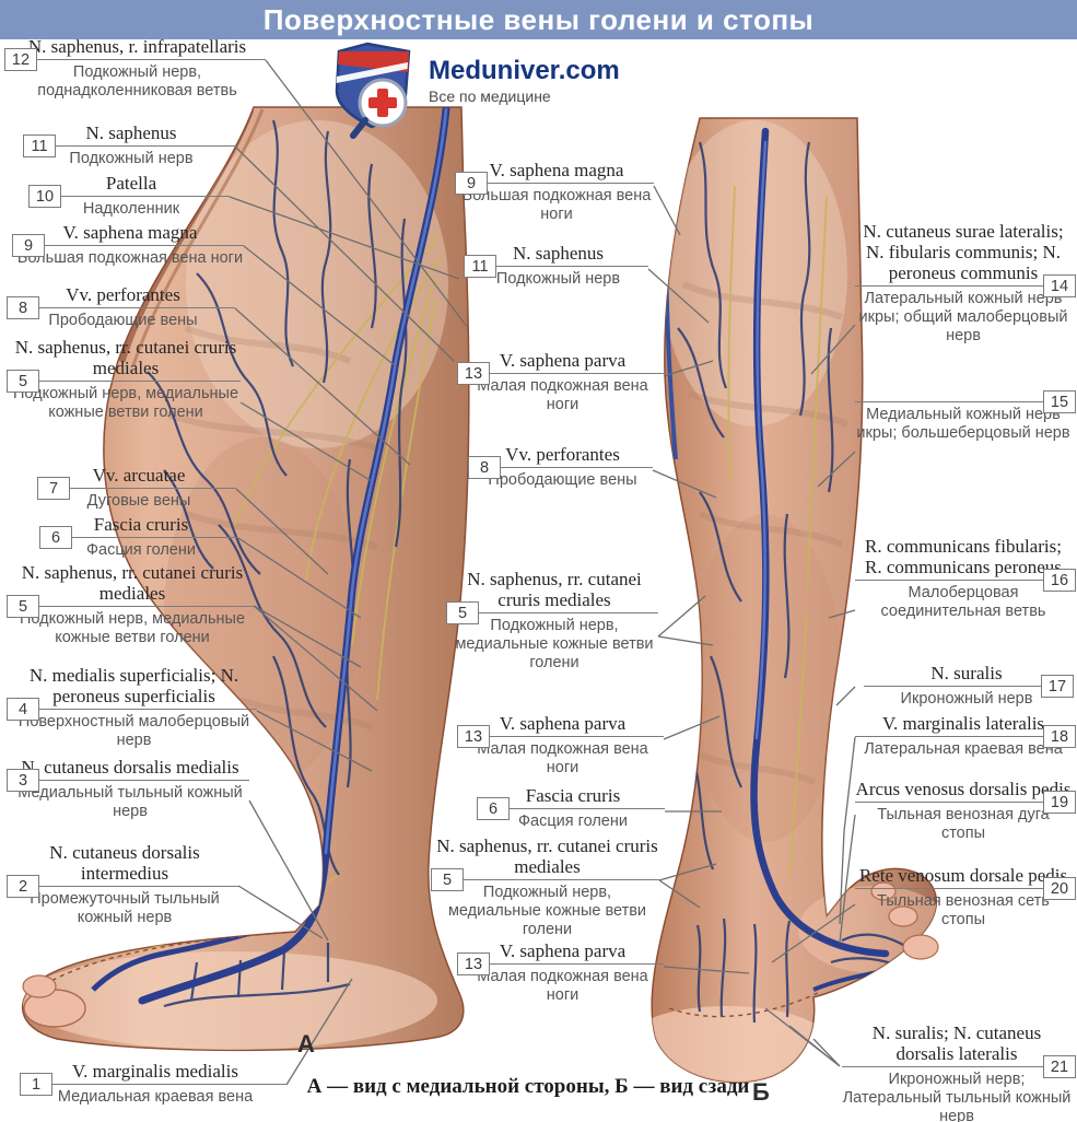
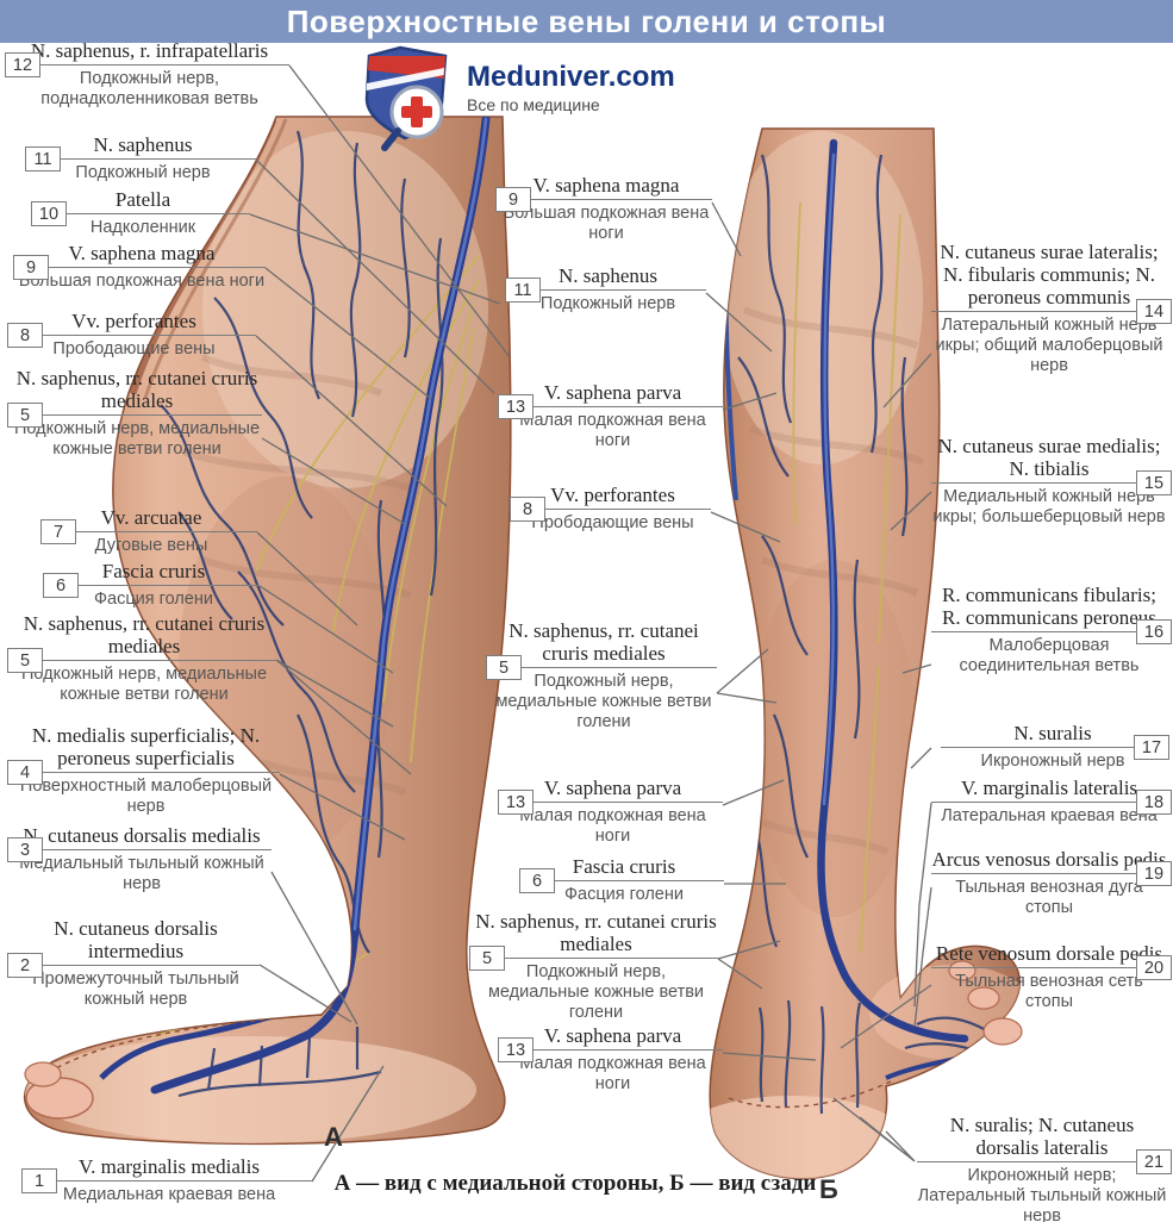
  Поверхностные вены голени и стопы
  Meduniver.com
  Все по медицине
  N. saphenus, r. infrapatellaris
  12
  Подкожный нерв, поднадколенниковая ветвь
  N. saphenus
  11
  Подкожный нерв
  Patella
  10
  Надколенник
  V. saphena magna
  9
  Большая подкожная вена ноги
  Vv. perforantes
  8
  Прободающие вены
  N. saphenus, rr. cutanei cruris mediales
  5
  Подкожный нерв, медиальные кожные ветви голени
  Vv. arcuatae
  7
  Дуговые вены
  Fascia cruris
  6
  Фасция голени
  N. saphenus, rr. cutanei cruris mediales
  5
  Подкожный нерв, медиальные кожные ветви голени
  N. medialis superficialis; N. peroneus superficialis
  4
  Поверхностный малоберцовый нерв
  N. cutaneus dorsalis medialis
  3
  Медиальный тыльный кожный нерв
  N. cutaneus dorsalis intermedius
  2
  Промежуточный тыльный кожный нерв
  V. marginalis medialis
  1
  Медиальная краевая вена
  V. saphena magna
  9
  Большая подкожная вена ноги
  N. saphenus
  11
  Подкожный нерв
  V. saphena parva
  13
  Малая подкожная вена ноги
  Vv. perforantes
  8
  Прободающие вены
  N. saphenus, rr. cutanei cruris mediales
  5
  Подкожный нерв, медиальные кожные ветви голени
  V. saphena parva
  13
  Малая подкожная вена ноги
  Fascia cruris
  6
  Фасция голени
  N. saphenus, rr. cutanei cruris mediales
  5
  Подкожный нерв, медиальные кожные ветви голени
  V. saphena parva
  13
  Малая подкожная вена ноги
  N. cutaneus surae lateralis; N. fibularis communis; N. peroneus communis
  14
  Латеральный кожный нерв икры; общий малоберцовый нерв
+ N. cutaneus surae medialis; N. tibialis
  15
  Медиальный кожный нерв икры; большеберцовый нерв
  R. communicans fibularis; R. communicans peroneus
  16
  Малоберцовая соединительная ветвь
  N. suralis
  17
  Икроножный нерв
  V. marginalis lateralis
  18
  Латеральная краевая вена
  Arcus venosus dorsalis pedis
  19
  Тыльная венозная дуга стопы
  Rete venosum dorsale pedis
  20
  Тыльная венозная сеть стопы
  N. suralis; N. cutaneus dorsalis lateralis
  21
  Икроножный нерв; Латеральный тыльный кожный нерв
  А
  Б
  А — вид с медиальной стороны, Б — вид сзади
